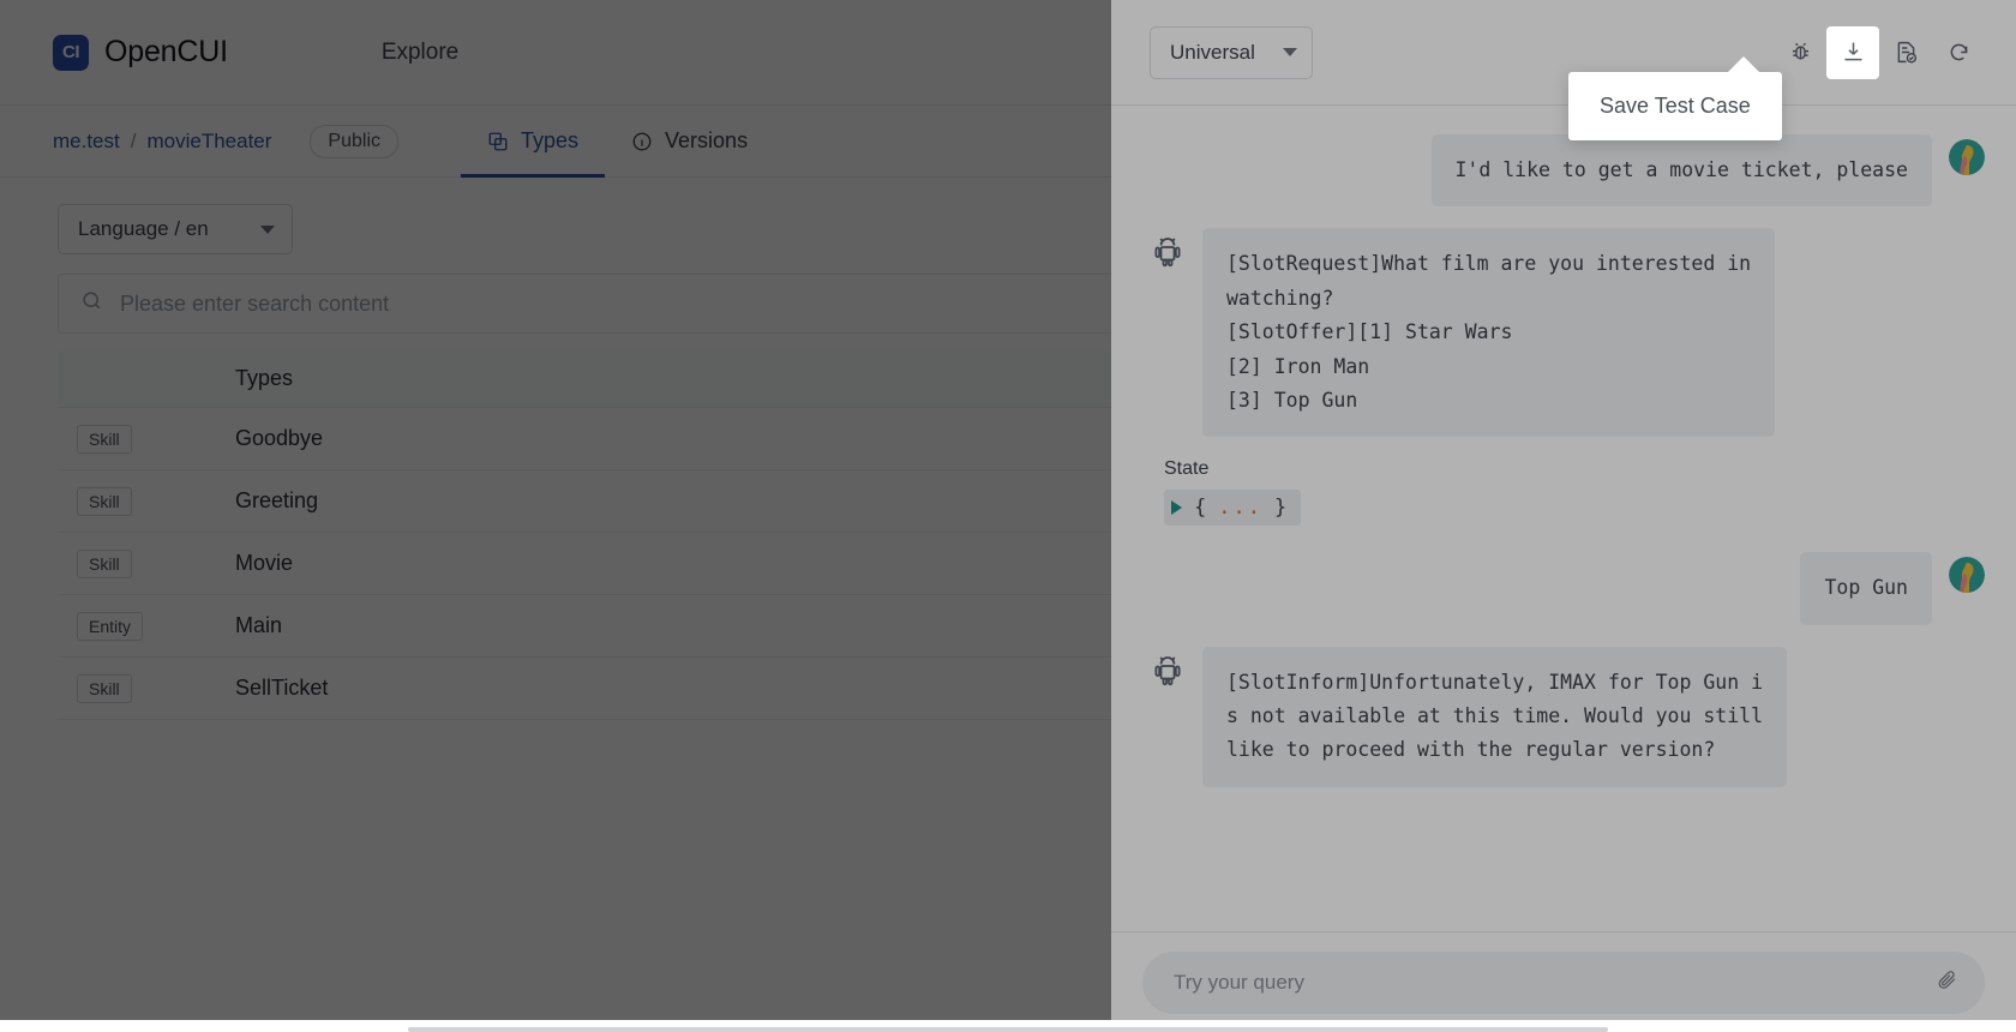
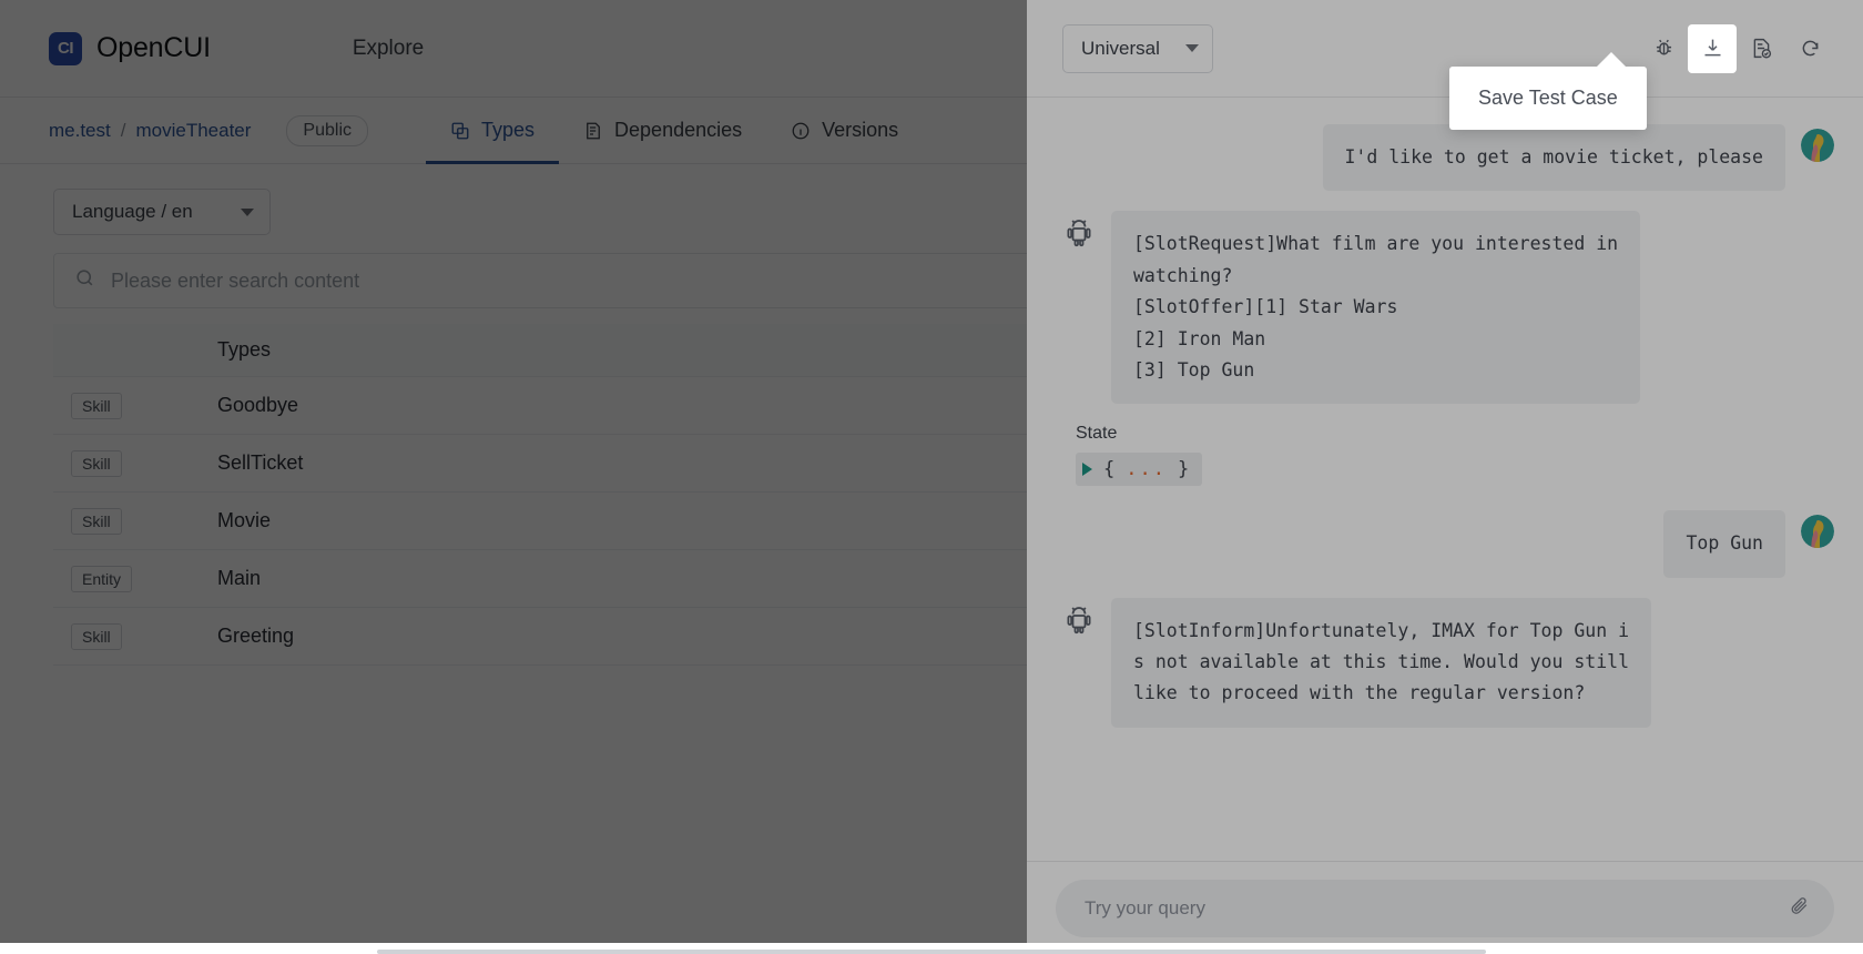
  CI
  OpenCUI
  Explore
  me.test
  /
  movieTheater
  Public
  Types
+ Dependencies
  Versions
  Language / en
  Please enter search content
  Types
  Skill
  Goodbye
  Skill
- Greeting
+ SellTicket
  Skill
  Movie
  Entity
  Main
  Skill
- SellTicket
+ Greeting
  Universal
  I'd like to get a movie ticket, please
  [SlotRequest]What film are you interested in
  watching?
  [SlotOffer][1] Star Wars
  [2] Iron Man
  [3] Top Gun
  State
  {
  ...
  }
  Top Gun
  [SlotInform]Unfortunately, IMAX for Top Gun i
  s not available at this time. Would you still
  like to proceed with the regular version?
  Try your query
  Save Test Case
